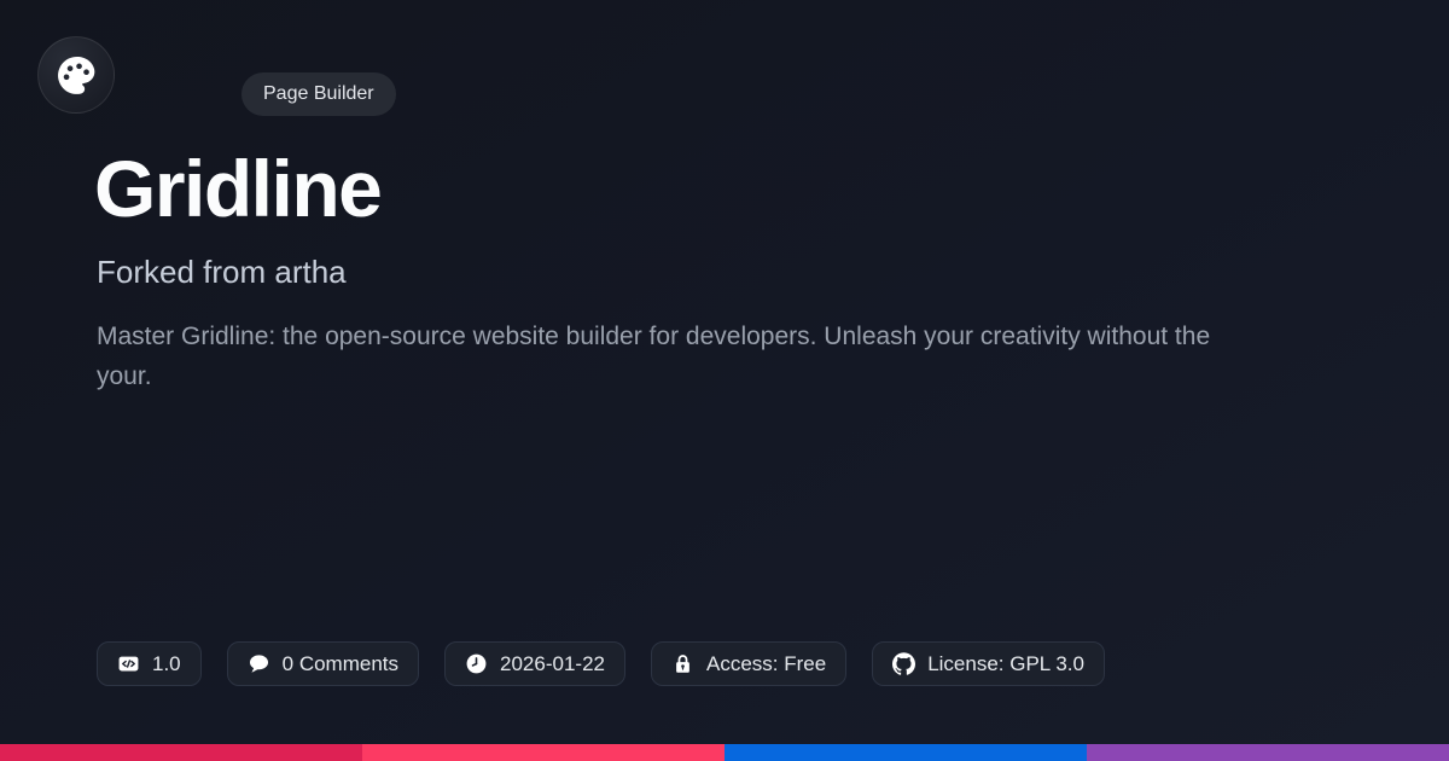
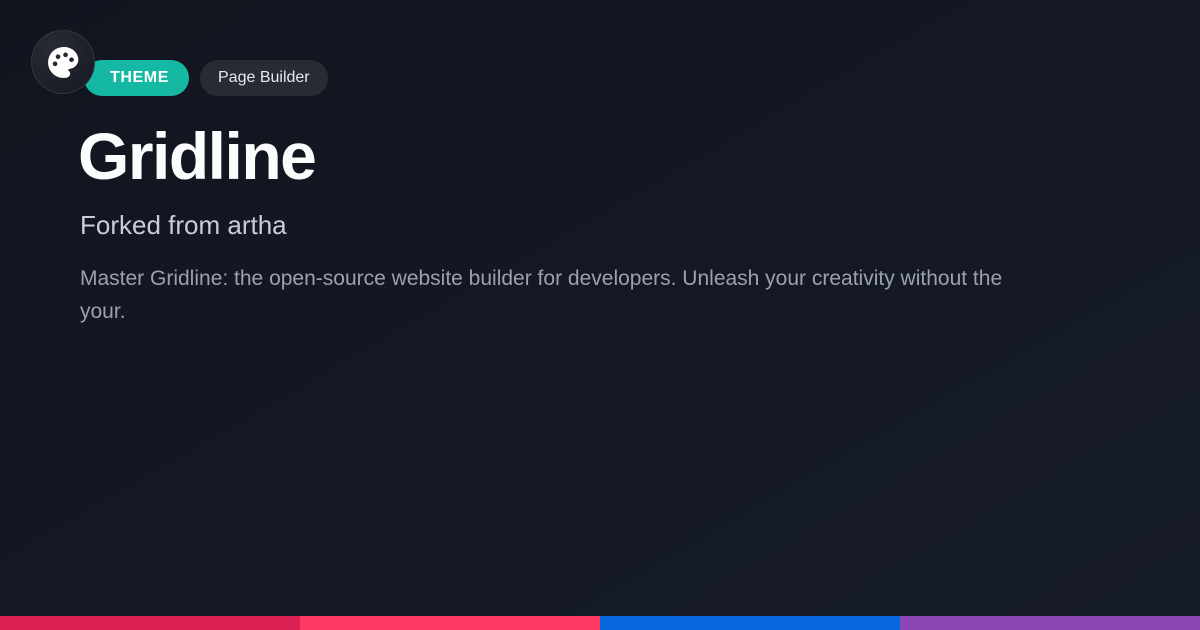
+ THEME
  Page Builder
  Gridline
  Forked from artha
  Master Gridline: the open-source website builder for developers. Unleash your creativity without the your.
- 1.0
- 0 Comments
- 2026-01-22
- Access: Free
- License: GPL 3.0
